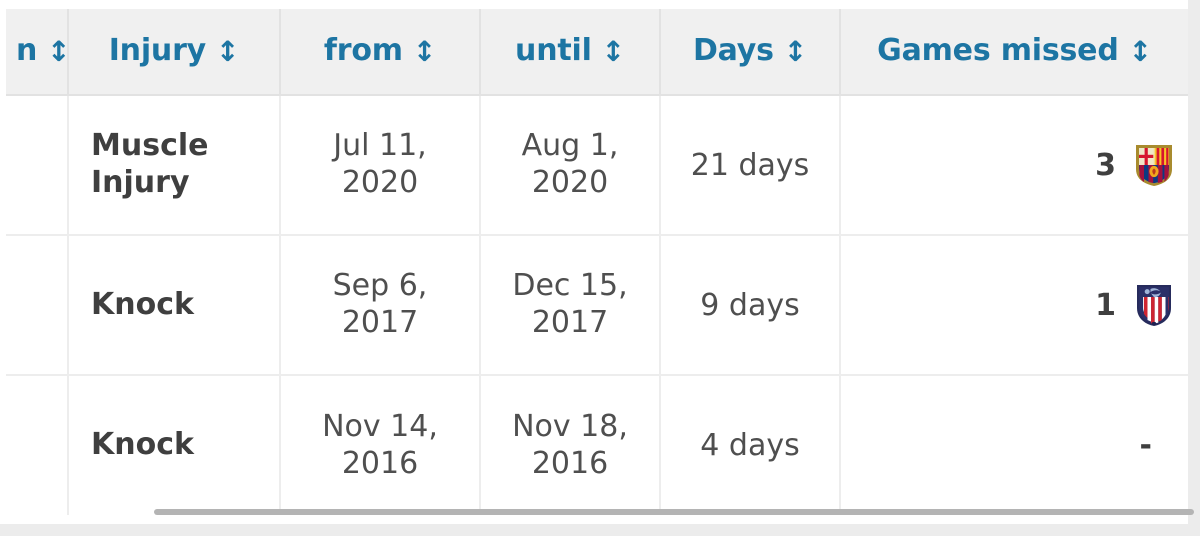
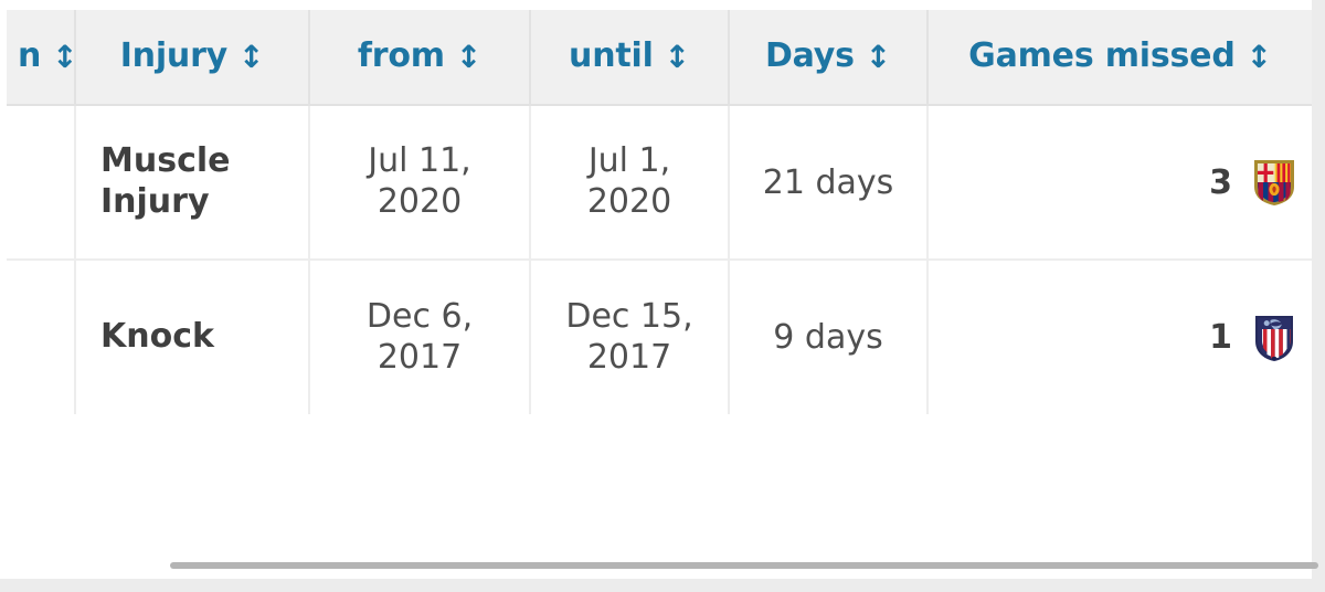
  n ↕	Injury ↕	from ↕	until ↕	Days ↕	Games missed ↕
- 	Muscle Injury	Jul 11, 2020	Aug 1, 2020	21 days	3
+ 	Muscle Injury	Jul 11, 2020	Jul 1, 2020	21 days	3
- 	Knock	Sep 6, 2017	Dec 15, 2017	9 days	1
+ 	Knock	Dec 6, 2017	Dec 15, 2017	9 days	1
- 	Knock	Nov 14, 2016	Nov 18, 2016	4 days	-
